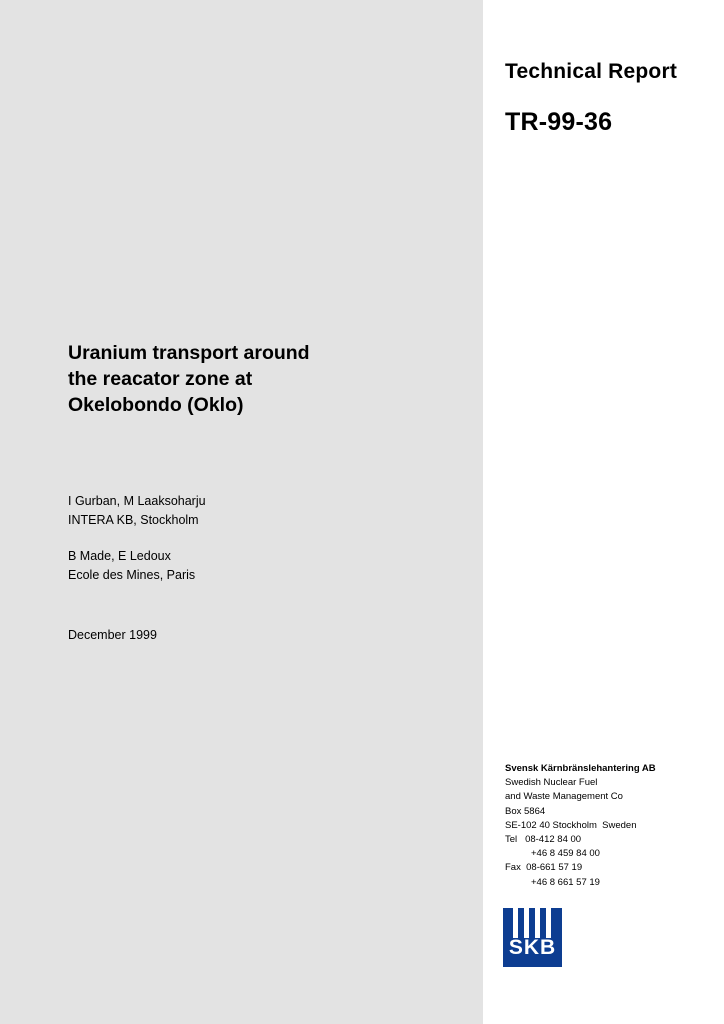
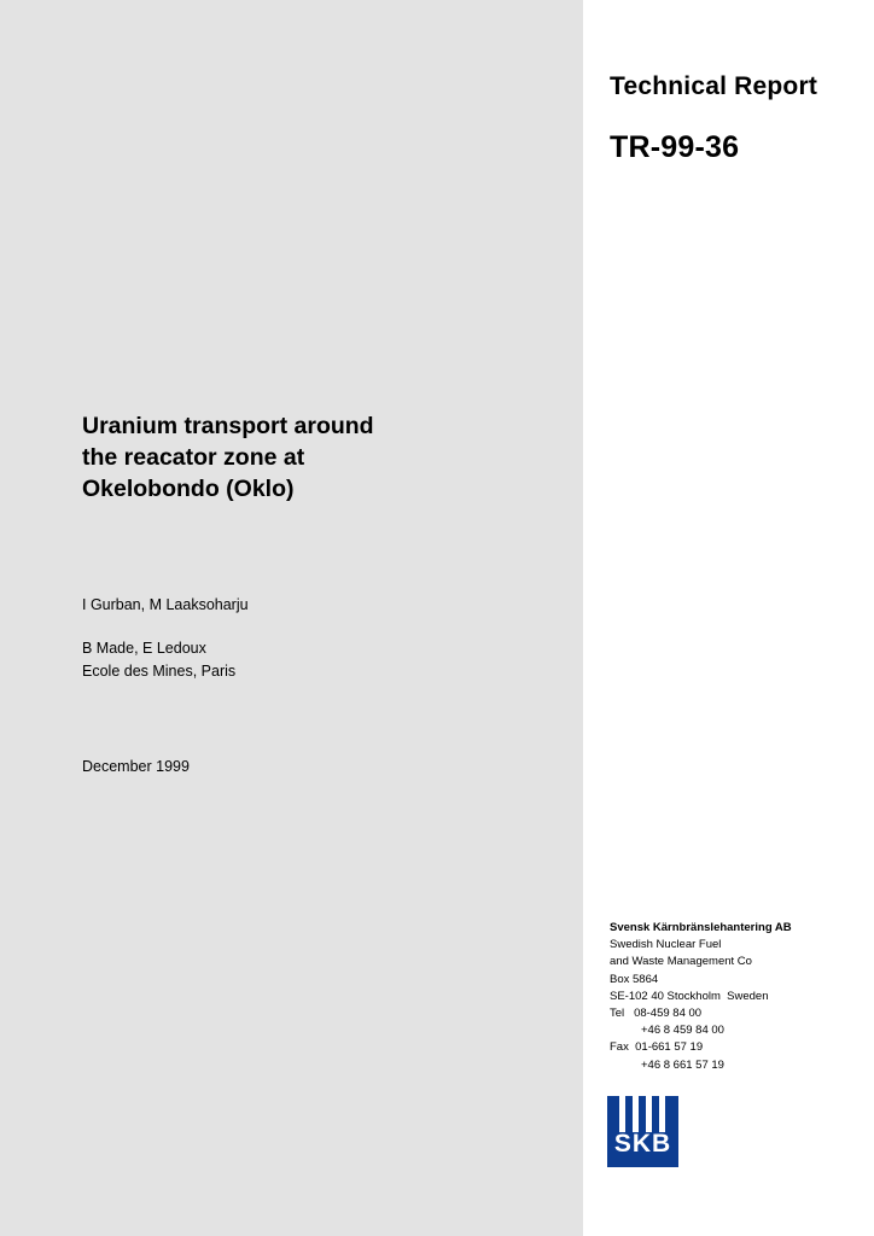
  Technical Report
  TR-99-36
  Uranium transport around
  the reacator zone at
  Okelobondo (Oklo)
  I Gurban, M Laaksoharju
- INTERA KB, Stockholm
  B Made, E Ledoux
  Ecole des Mines, Paris
  December 1999
  Svensk Kärnbränslehantering AB
  Swedish Nuclear Fuel
  and Waste Management Co
  Box 5864
  SE-102 40 Stockholm Sweden
- Tel 08-412 84 00
+ Tel 08-459 84 00
  +46 8 459 84 00
- Fax 08-661 57 19
+ Fax 01-661 57 19
  +46 8 661 57 19
  SKB
